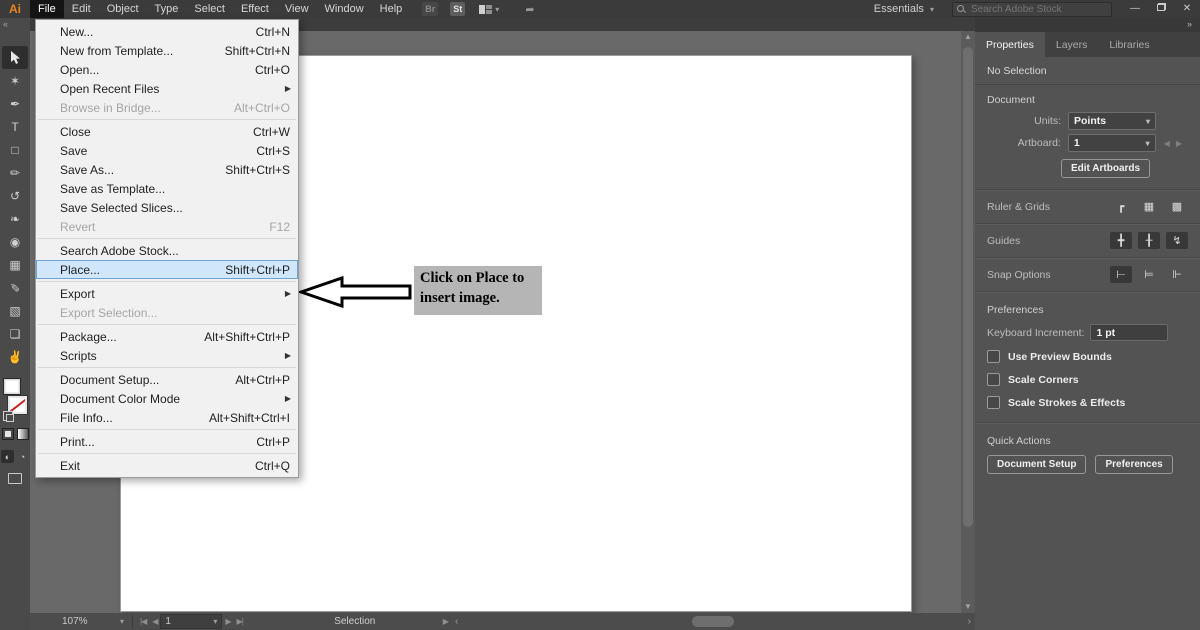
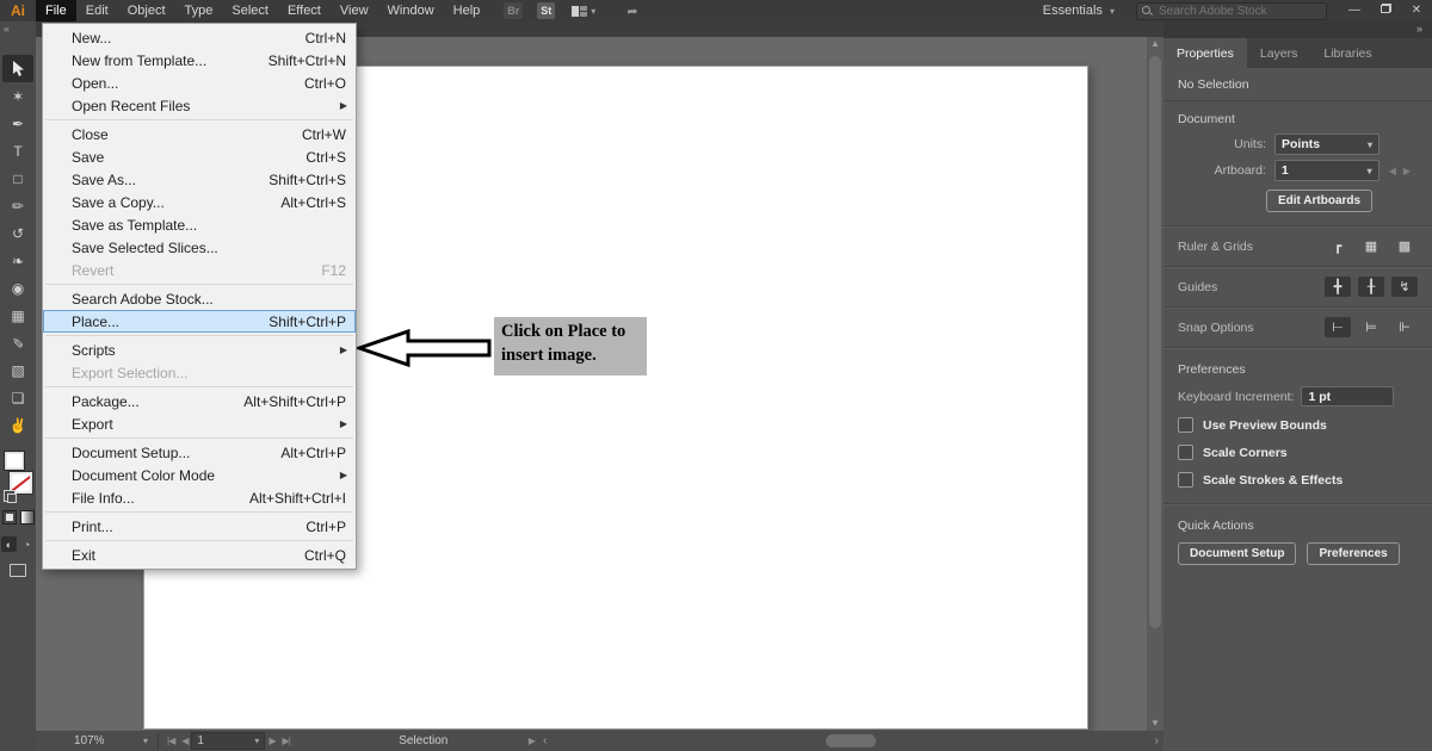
  Ai
  File
  Edit
  Object
  Type
  Select
  Effect
  View
  Window
  Help
  Br
  St
  ▾
  ➦
  Essentials ▾
  Search Adobe Stock
  —
  ✕
  «
  ✶
  ✒
  T
  □
  ✏
  ↺
  ❧
  ◉
  ▦
  ▧
  ❏
  ✌
  ◐
  ◔
  ▲
  ▼
  107%
  ▾
  |◀
  ◀
  1
  ▾
  ▶
  ▶|
  Selection
  ▶
  ‹
  ›
  New...
  Ctrl+N
  New from Template...
  Shift+Ctrl+N
  Open...
  Ctrl+O
  Open Recent Files
  ▶
- Browse in Bridge...
- Alt+Ctrl+O
  Close
  Ctrl+W
  Save
  Ctrl+S
  Save As...
  Shift+Ctrl+S
+ Save a Copy...
+ Alt+Ctrl+S
  Save as Template...
  Save Selected Slices...
  Revert
  F12
  Search Adobe Stock...
  Place...
  Shift+Ctrl+P
- Export
+ Scripts
  ▶
  Export Selection...
  Package...
  Alt+Shift+Ctrl+P
- Scripts
+ Export
  ▶
  Document Setup...
  Alt+Ctrl+P
  Document Color Mode
  ▶
  File Info...
  Alt+Shift+Ctrl+I
  Print...
  Ctrl+P
  Exit
  Ctrl+Q
  Click on Place to
  insert image.
  »
  Properties
  Layers
  Libraries
  No Selection
  Document
  Units:
  Points
  ▾
  Artboard:
  1
  ▾
  ◀▶
  Edit Artboards
  Ruler & Grids
  ┏
  ▦
  ▩
  Guides
  ╋
  ╂
  ↯
  Snap Options
  ⊢
  ⊨
  ⊩
  Preferences
  Keyboard Increment:
  1 pt
  Use Preview Bounds
  Scale Corners
  Scale Strokes & Effects
  Quick Actions
  Document Setup
  Preferences
